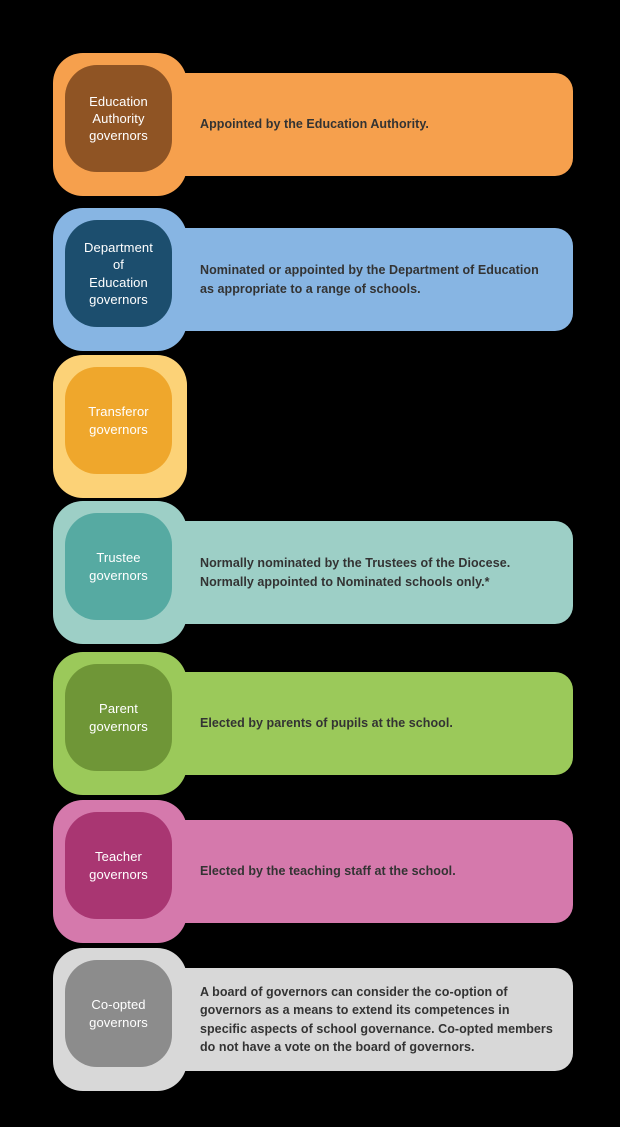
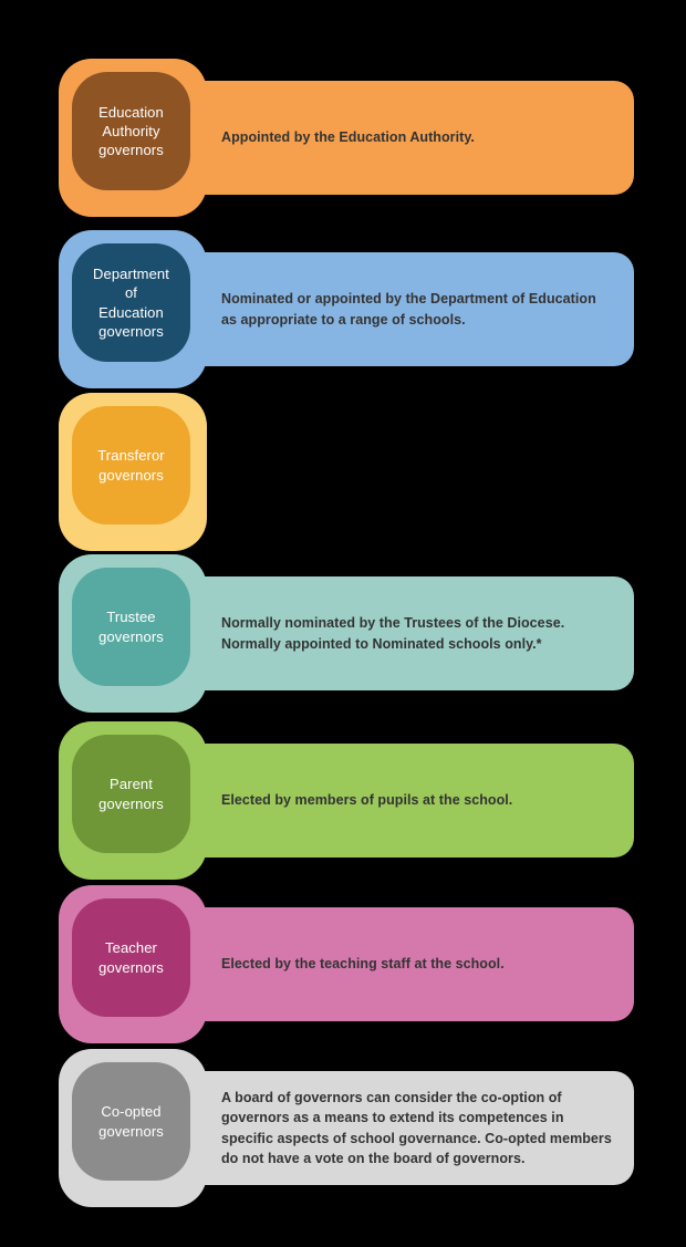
  Appointed by the Education Authority.
  Education
  Authority
  governors
  Nominated or appointed by the Department of Education as appropriate to a range of schools.
  Department
  of
  Education
  governors
  Transferor
  governors
  Normally nominated by the Trustees of the Diocese. Normally appointed to Nominated schools only.*
  Trustee
  governors
- Elected by parents of pupils at the school.
+ Elected by members of pupils at the school.
  Parent
  governors
  Elected by the teaching staff at the school.
  Teacher
  governors
  A board of governors can consider the co-option of governors as a means to extend its competences in specific aspects of school governance. Co-opted members do not have a vote on the board of governors.
  Co-opted
  governors
